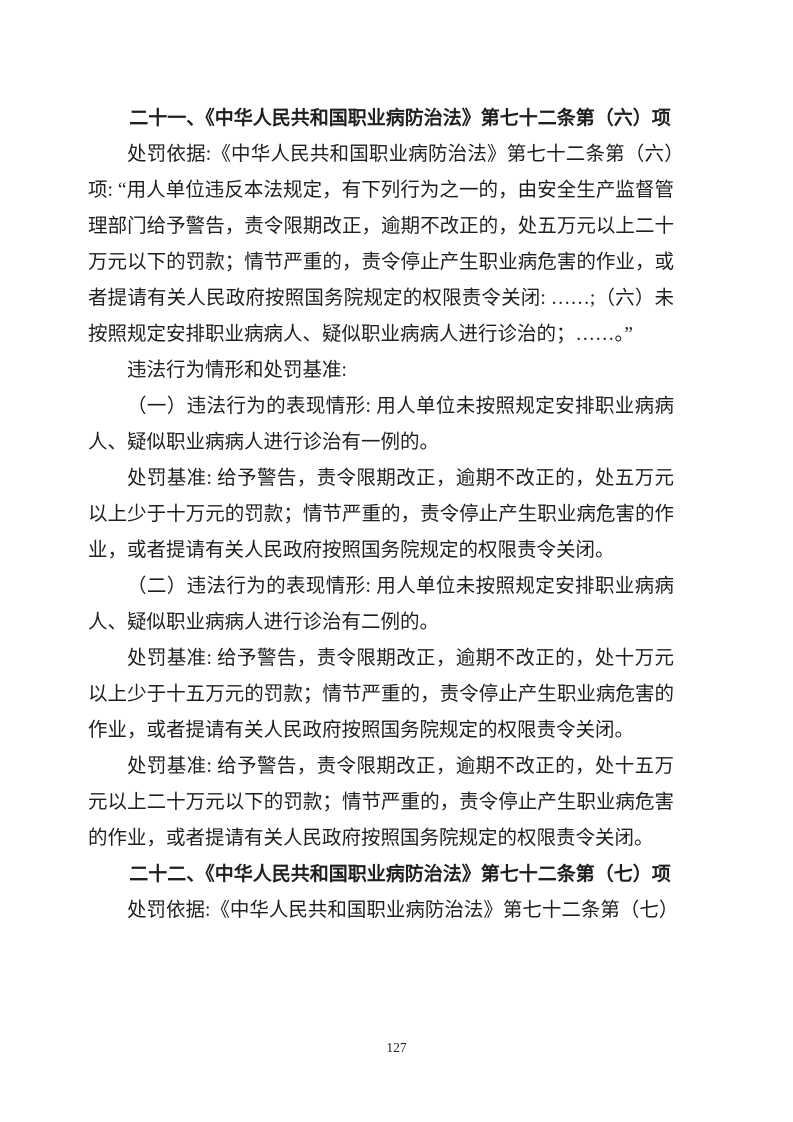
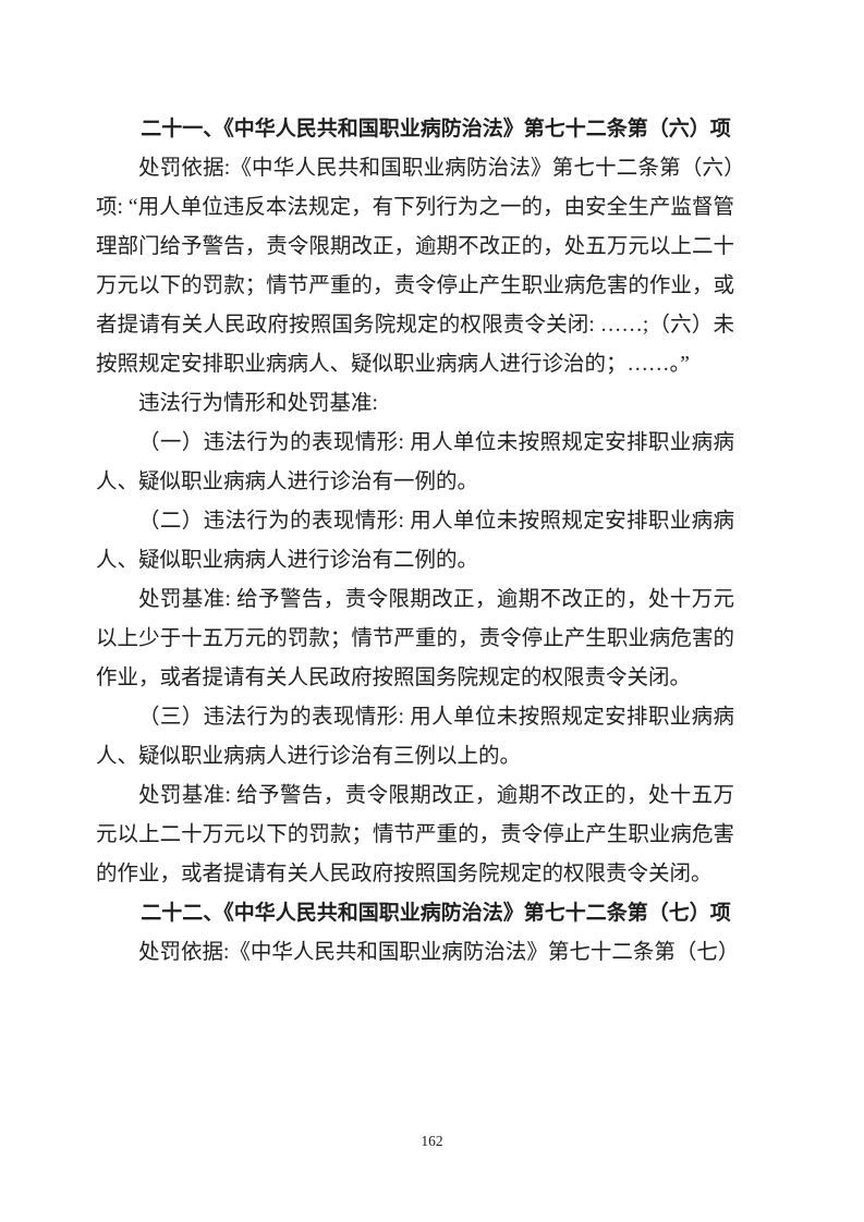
  二十一、《中华人民共和国职业病防治法》第七十二条第（六）项
  处罚依据:《中华人民共和国职业病防治法》第七十二条第（六）项: “用人单位违反本法规定，有下列行为之一的，由安全生产监督管理部门给予警告，责令限期改正，逾期不改正的，处五万元以上二十万元以下的罚款；情节严重的，责令停止产生职业病危害的作业，或者提请有关人民政府按照国务院规定的权限责令关闭: ……;（六）未按照规定安排职业病病人、疑似职业病病人进行诊治的；……。”
  违法行为情形和处罚基准:
  （一）违法行为的表现情形: 用人单位未按照规定安排职业病病人、疑似职业病病人进行诊治有一例的。
- 处罚基准: 给予警告，责令限期改正，逾期不改正的，处五万元以上少于十万元的罚款；情节严重的，责令停止产生职业病危害的作业，或者提请有关人民政府按照国务院规定的权限责令关闭。
  （二）违法行为的表现情形: 用人单位未按照规定安排职业病病人、疑似职业病病人进行诊治有二例的。
  处罚基准: 给予警告，责令限期改正，逾期不改正的，处十万元以上少于十五万元的罚款；情节严重的，责令停止产生职业病危害的作业，或者提请有关人民政府按照国务院规定的权限责令关闭。
+ （三）违法行为的表现情形: 用人单位未按照规定安排职业病病人、疑似职业病病人进行诊治有三例以上的。
  处罚基准: 给予警告，责令限期改正，逾期不改正的，处十五万元以上二十万元以下的罚款；情节严重的，责令停止产生职业病危害的作业，或者提请有关人民政府按照国务院规定的权限责令关闭。
  二十二、《中华人民共和国职业病防治法》第七十二条第（七）项
  处罚依据:《中华人民共和国职业病防治法》第七十二条第（七）
- 127
+ 162
